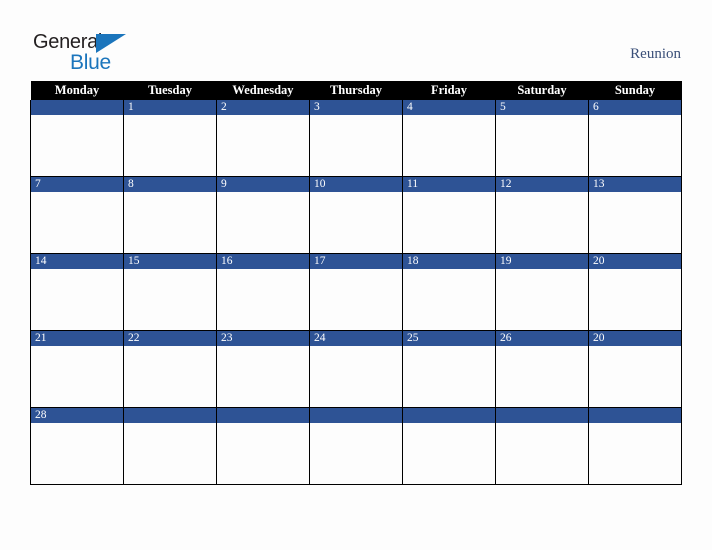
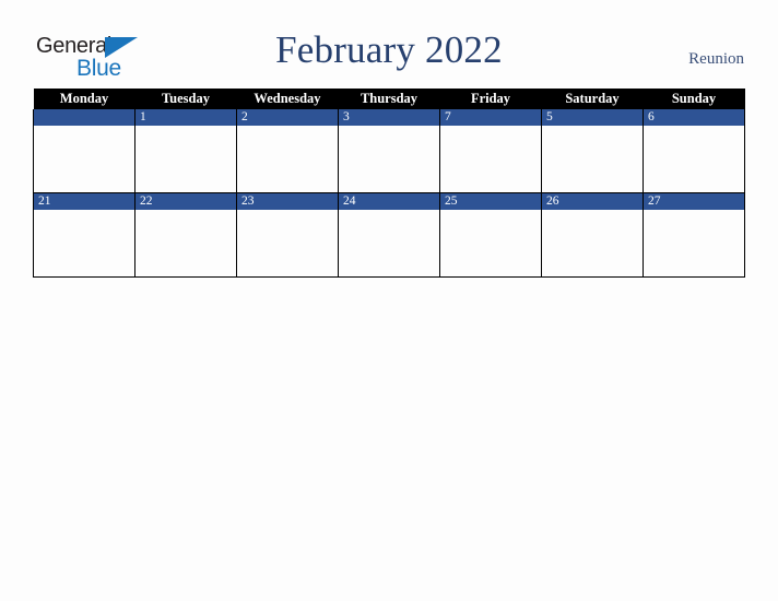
  Genera
  Blue
+ February 2022
  Reunion
  Monday	Tuesday	Wednesday	Thursday	Friday	Saturday	Sunday
- 	1	2	3	4	5	6
+ 	1	2	3	7	5	6
- 7	8	9	10	11	12	13
- 14	15	16	17	18	19	20
- 21	22	23	24	25	26	20
+ 21	22	23	24	25	26	27
- 28
